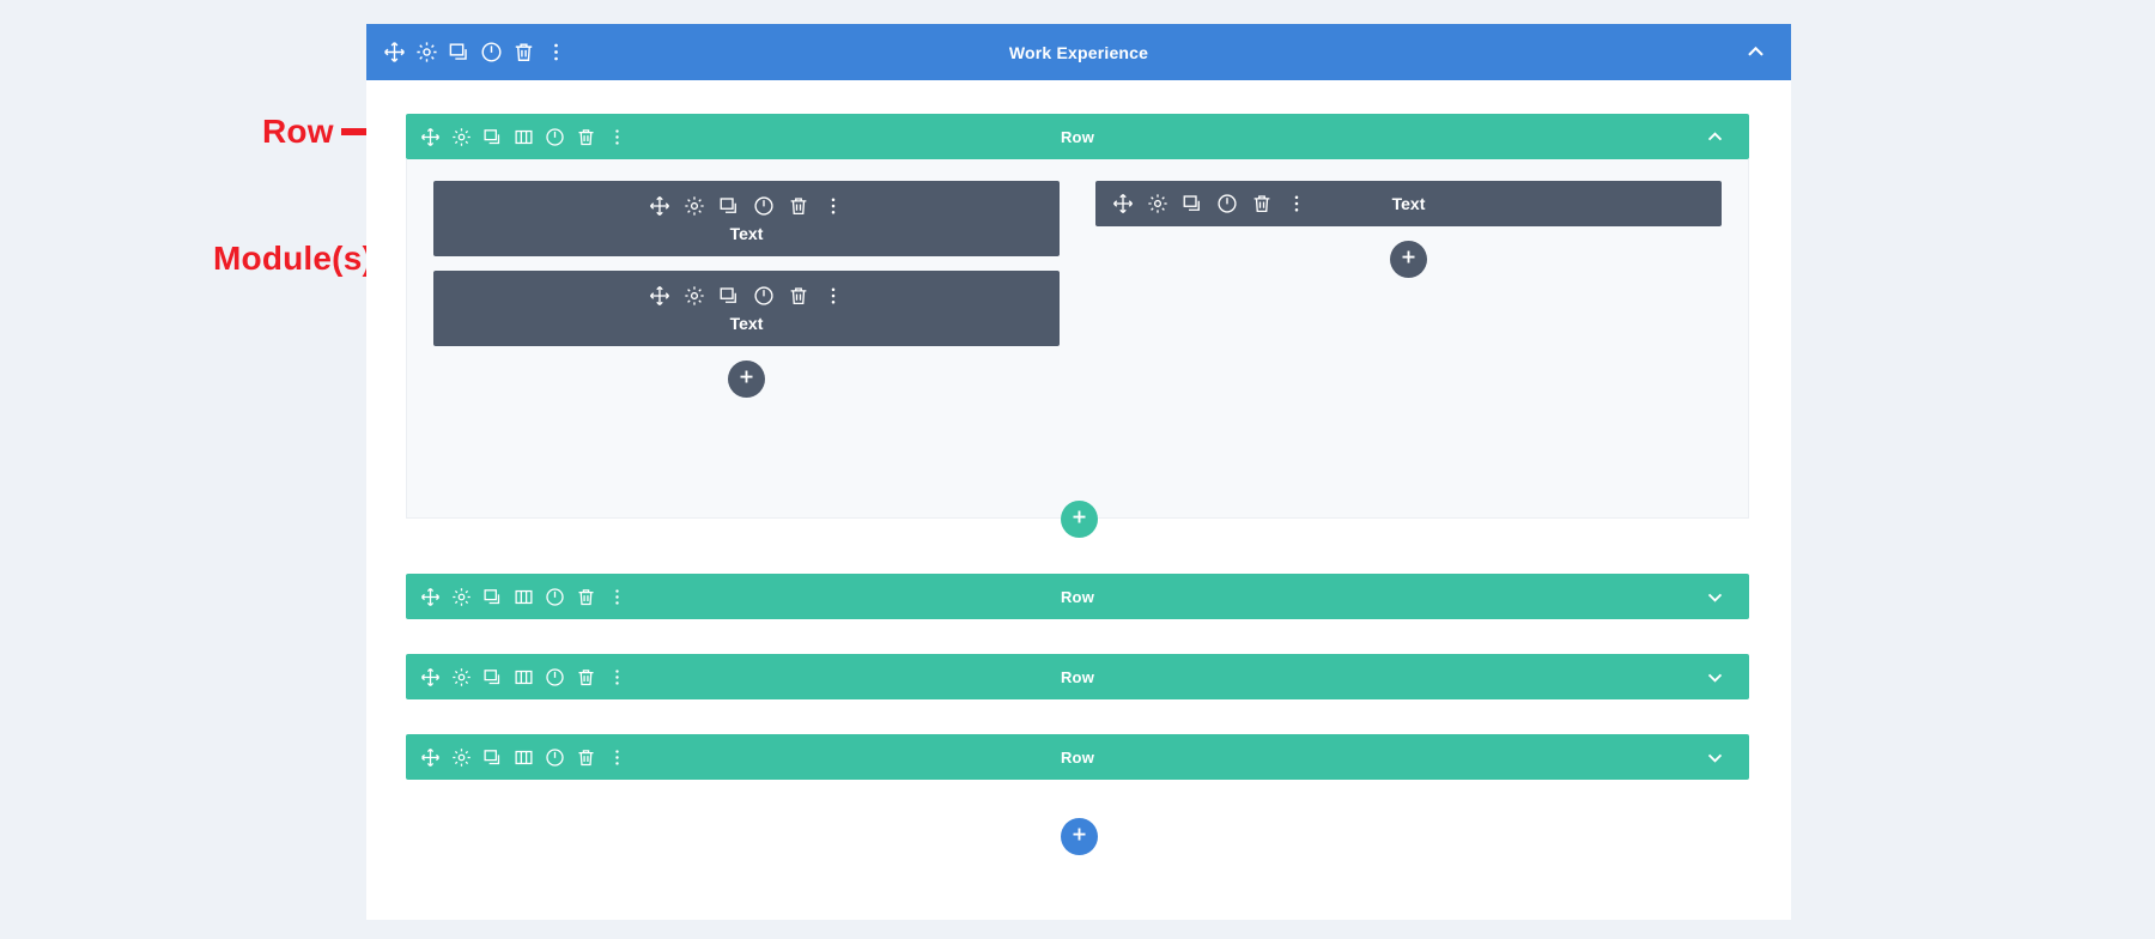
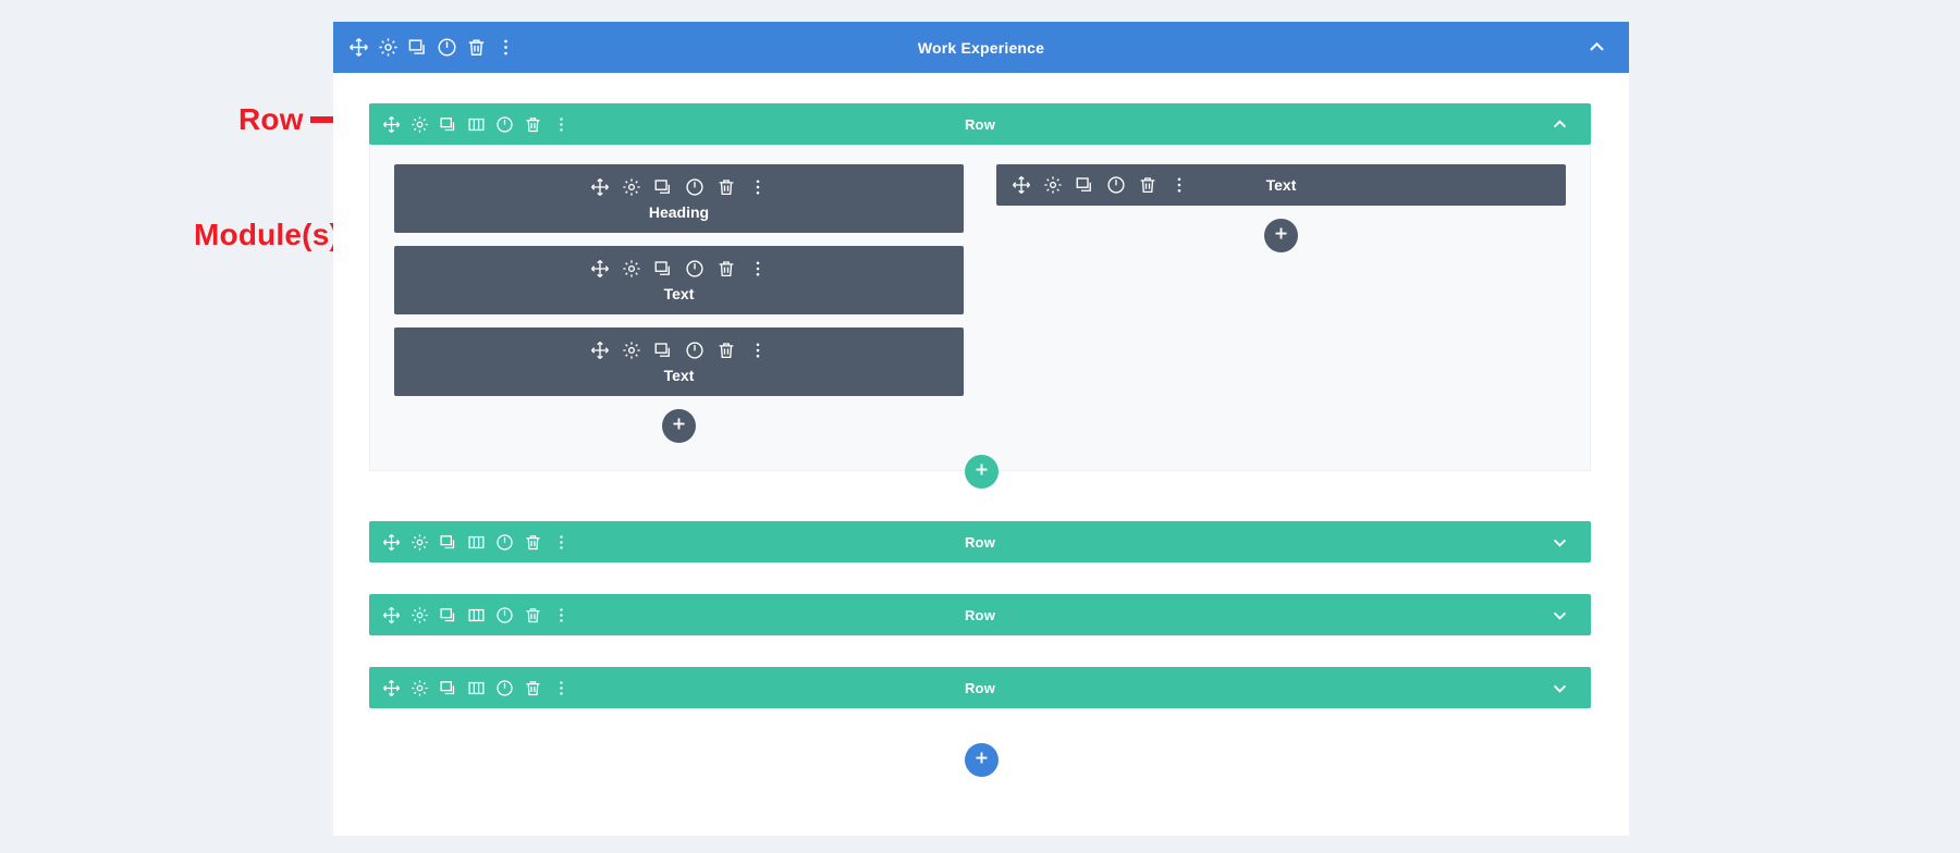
  Row
  Module(s
  Work Experience
  Row
+ Heading
  Text
  Text
  Text
  Row
  Row
  Row
